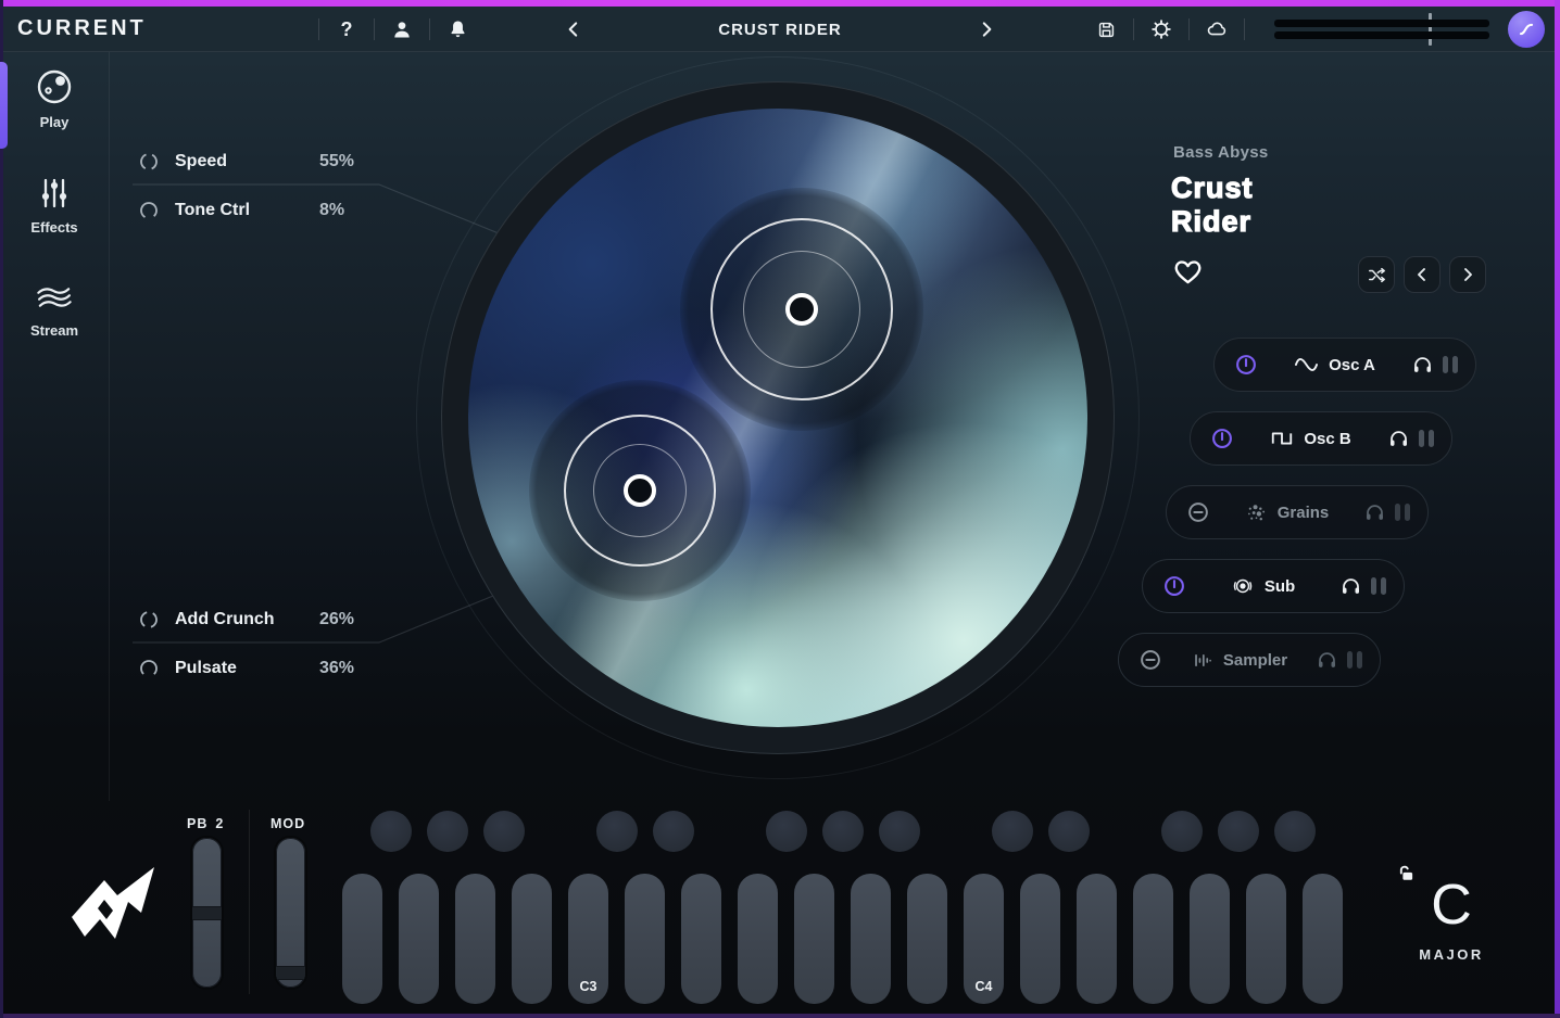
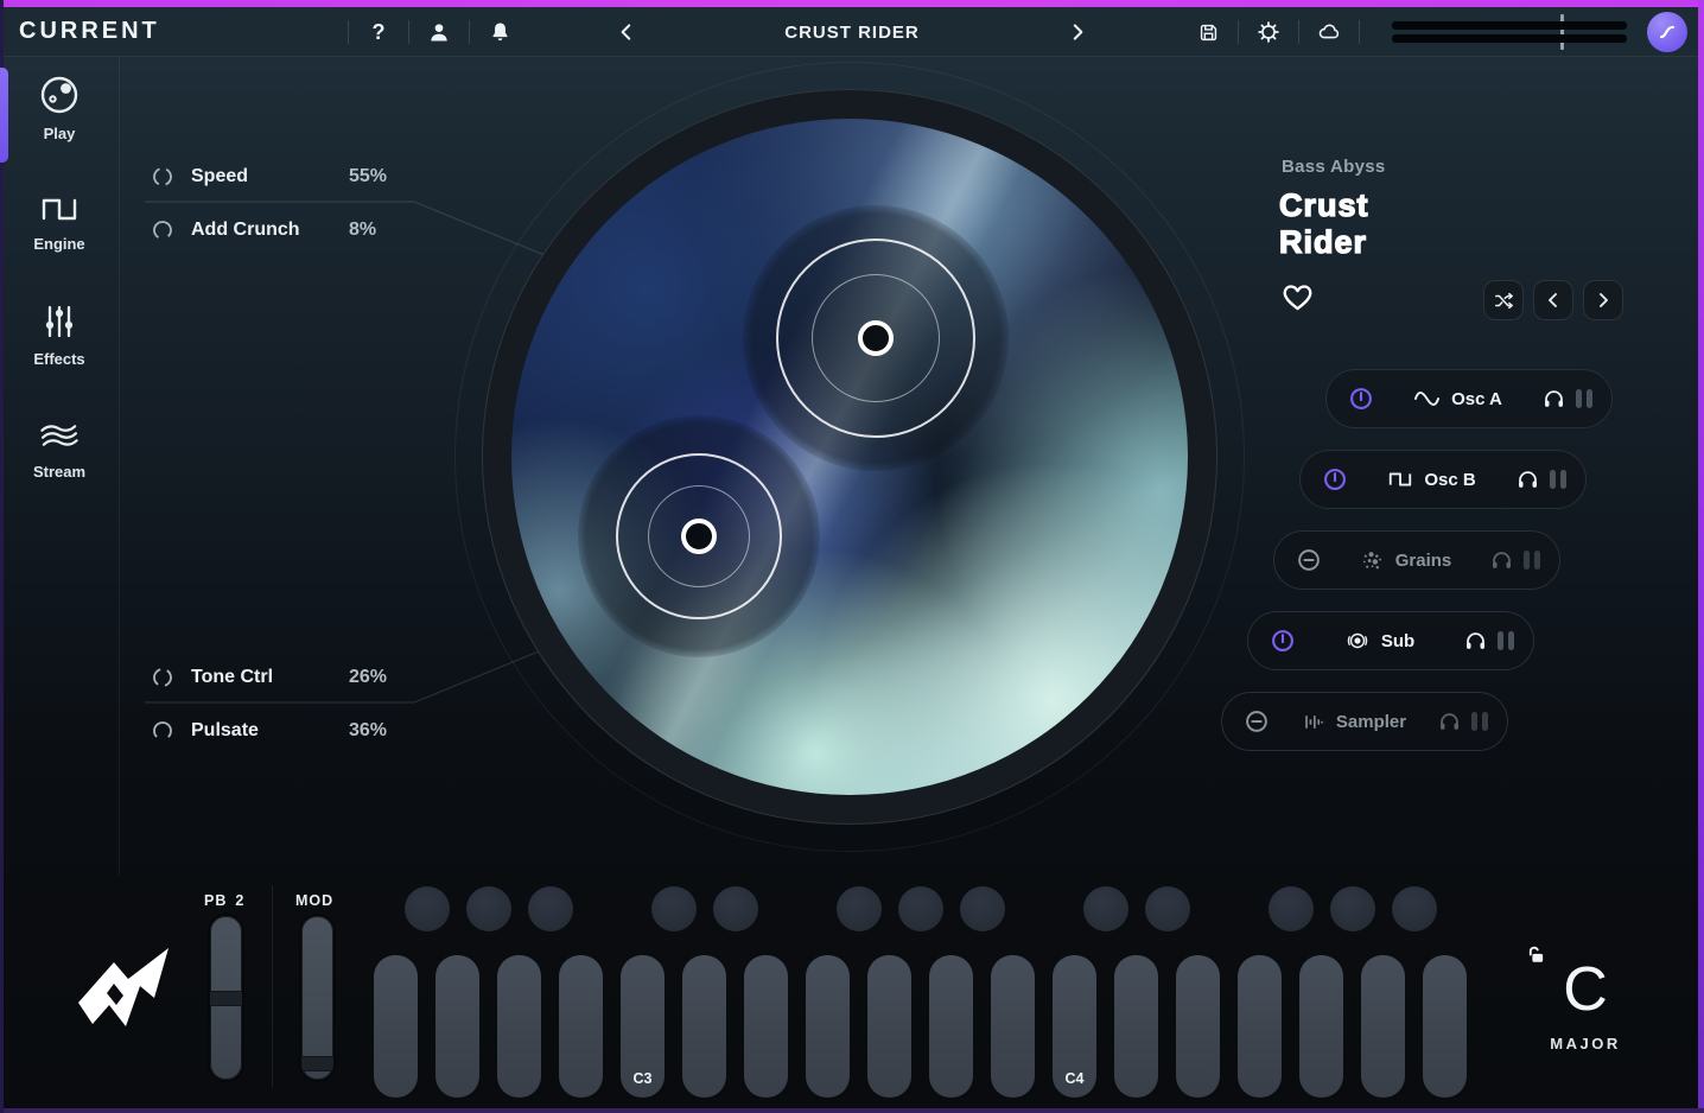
  CURRENT
  ?
  CRUST RIDER
  Play
+ Engine
  Effects
  Stream
  Speed
  55%
- Tone Ctrl
+ Add Crunch
  8%
- Add Crunch
+ Tone Ctrl
  26%
  Pulsate
  36%
  Bass Abyss
  Crust
  Rider
  Osc A
  Osc B
  Grains
  Sub
  Sampler
  PB
  2
  MOD
  C3
  C4
  C
  MAJOR
